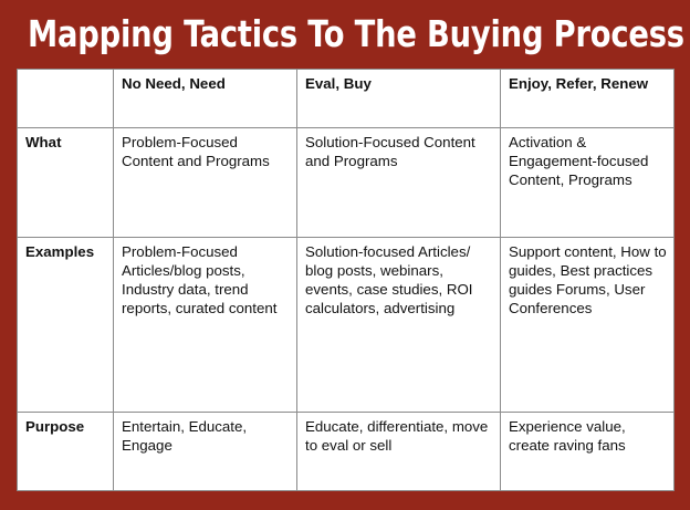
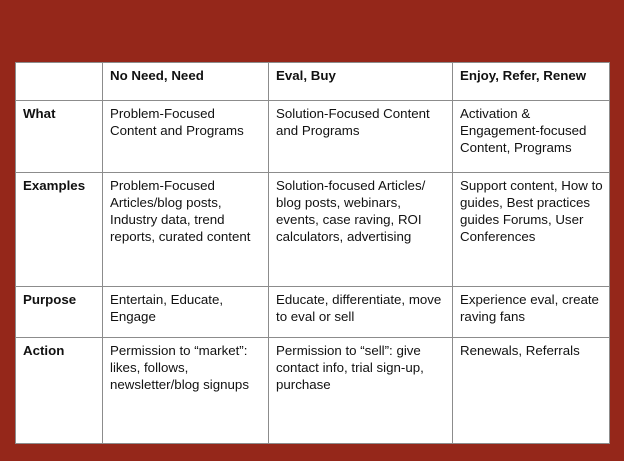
- Mapping Tactics To The Buying Process
  	No Need, Need	Eval, Buy	Enjoy, Refer, Renew
  What	Problem-Focused Content and Programs	Solution-Focused Content and Programs	Activation & Engagement-focused Content, Programs
- Examples	Problem-Focused Articles/blog posts, Industry data, trend reports, curated content	Solution-focused Articles/ blog posts, webinars, events, case studies, ROI calculators, advertising	Support content, How to guides, Best practices guides Forums, User Conferences
+ Examples	Problem-Focused Articles/blog posts, Industry data, trend reports, curated content	Solution-focused Articles/ blog posts, webinars, events, case raving, ROI calculators, advertising	Support content, How to guides, Best practices guides Forums, User Conferences
- Purpose	Entertain, Educate, Engage	Educate, differentiate, move to eval or sell	Experience value, create raving fans
+ Purpose	Entertain, Educate, Engage	Educate, differentiate, move to eval or sell	Experience eval, create raving fans
+ Action	Permission to “market”: likes, follows, newsletter/blog signups	Permission to “sell”: give contact info, trial sign-up, purchase	Renewals, Referrals
